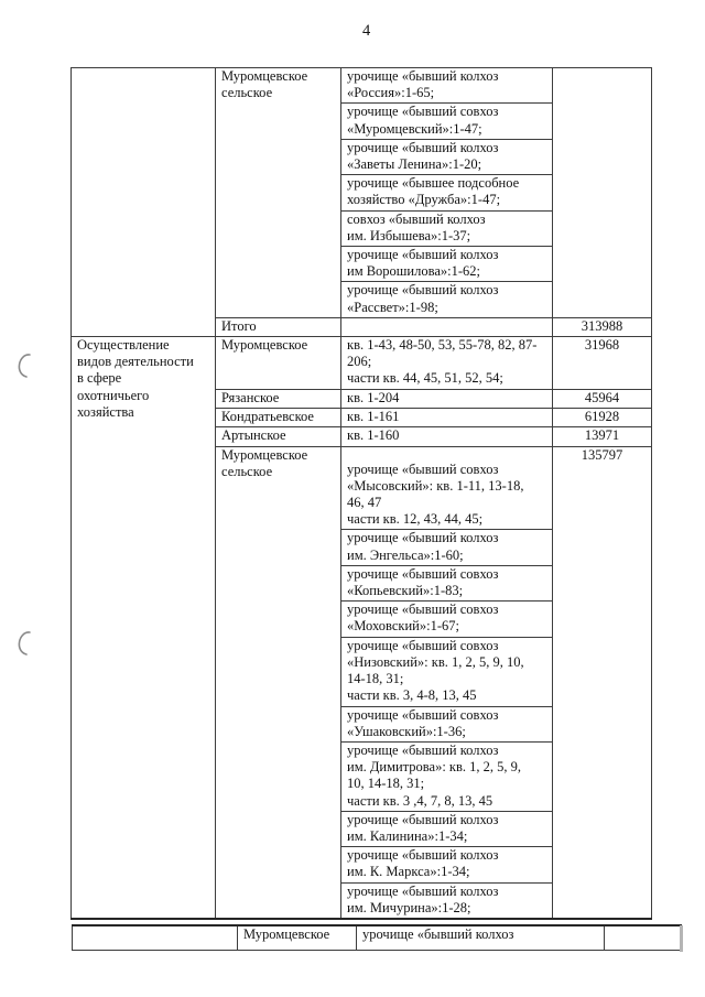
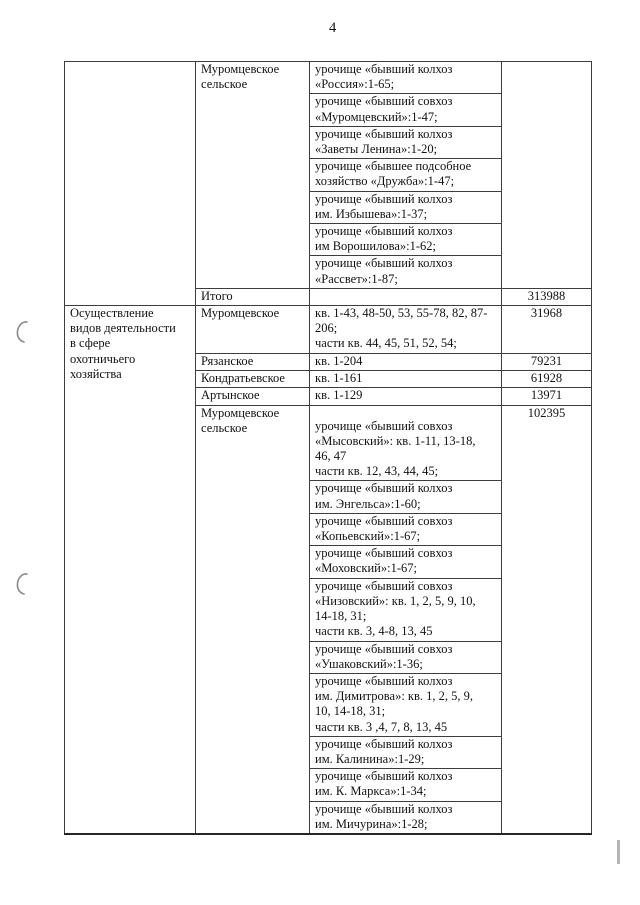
  4
  	Муромцевское сельское	урочище «бывший колхоз «Россия»:1-65;
  урочище «бывший совхоз «Муромцевский»:1-47;
  урочище «бывший колхоз «Заветы Ленина»:1-20;
  урочище «бывшее подсобное хозяйство «Дружба»:1-47;
- совхоз «бывший колхоз им. Избышева»:1-37;
+ урочище «бывший колхоз им. Избышева»:1-37;
  урочище «бывший колхоз им Ворошилова»:1-62;
- урочище «бывший колхоз «Рассвет»:1-98;
+ урочище «бывший колхоз «Рассвет»:1-87;
  Итого		313988
  Осуществление видов деятельности в сфере охотничьего хозяйства	Муромцевское	кв. 1-43, 48-50, 53, 55-78, 82, 87- 206; части кв. 44, 45, 51, 52, 54;	31968
- Рязанское	кв. 1-204	45964
+ Рязанское	кв. 1-204	79231
  Кондратьевское	кв. 1-161	61928
- Артынское	кв. 1-160	13971
+ Артынское	кв. 1-129	13971
- Муромцевское сельское	урочище «бывший совхоз «Мысовский»: кв. 1-11, 13-18, 46, 47 части кв. 12, 43, 44, 45;	135797
+ Муромцевское сельское	урочище «бывший совхоз «Мысовский»: кв. 1-11, 13-18, 46, 47 части кв. 12, 43, 44, 45;	102395
  урочище «бывший колхоз им. Энгельса»:1-60;
- урочище «бывший совхоз «Копьевский»:1-83;
+ урочище «бывший совхоз «Копьевский»:1-67;
  урочище «бывший совхоз «Моховский»:1-67;
  урочище «бывший совхоз «Низовский»: кв. 1, 2, 5, 9, 10, 14-18, 31; части кв. 3, 4-8, 13, 45
  урочище «бывший совхоз «Ушаковский»:1-36;
  урочище «бывший колхоз им. Димитрова»: кв. 1, 2, 5, 9, 10, 14-18, 31; части кв. 3 ,4, 7, 8, 13, 45
- урочище «бывший колхоз им. Калинина»:1-34;
+ урочище «бывший колхоз им. Калинина»:1-29;
  урочище «бывший колхоз им. К. Маркса»:1-34;
  урочище «бывший колхоз им. Мичурина»:1-28;
- 	Муромцевское	урочище «бывший колхоз
